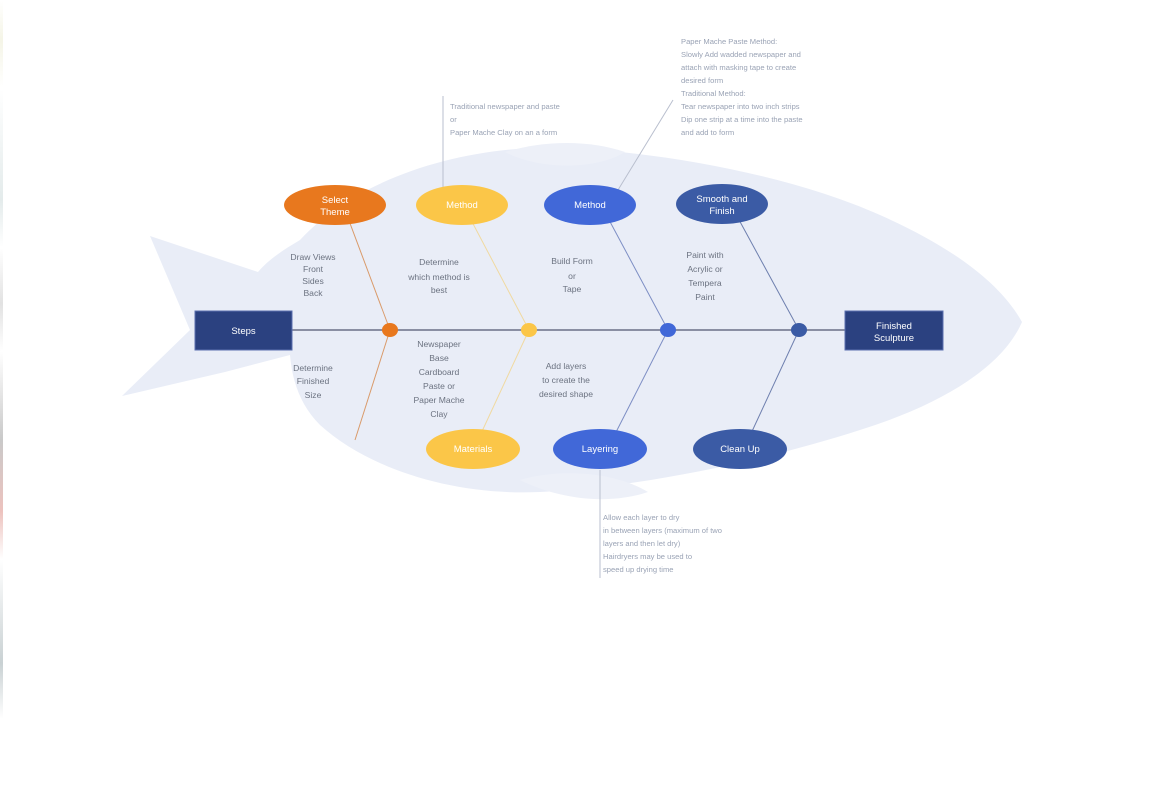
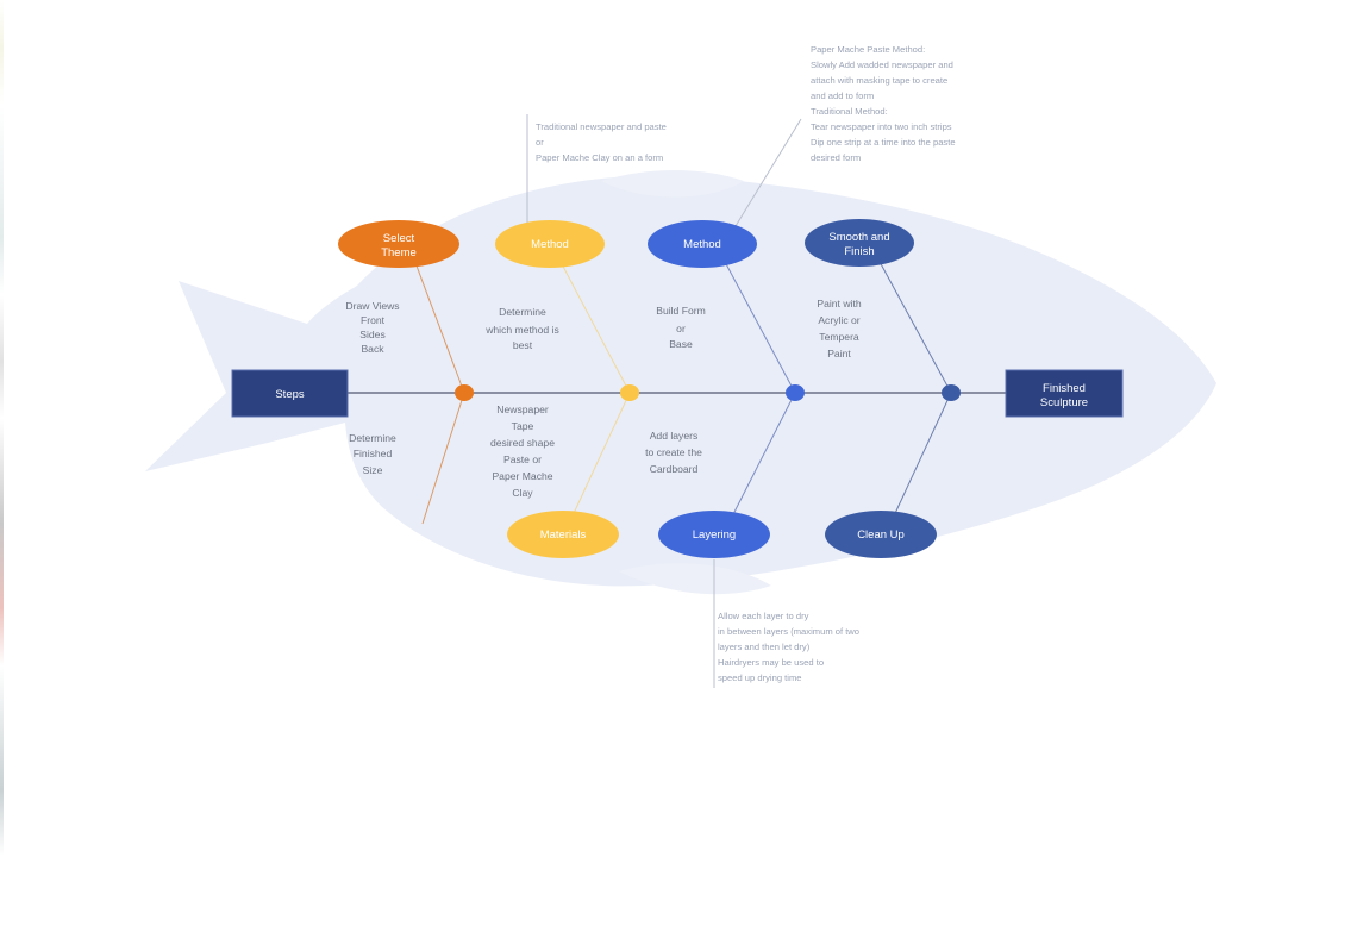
  Steps
  Finished
  Sculpture
  Select
  Theme
  Method
  Method
  Smooth and
  Finish
  Materials
  Layering
  Clean Up
  Draw Views
  Front
  Sides
  Back
  Determine
  Finished
  Size
  Determine
  which method is
  best
  Newspaper
- Base
+ Tape
- Cardboard
+ desired shape
  Paste or
  Paper Mache
  Clay
  Build Form
  or
- Tape
+ Base
  Add layers
  to create the
- desired shape
+ Cardboard
  Paint with
  Acrylic or
  Tempera
  Paint
  Traditional newspaper and paste
  or
  Paper Mache Clay on an a form
  Paper Mache Paste Method:
  Slowly Add wadded newspaper and
  attach with masking tape to create
- desired form
+ and add to form
  Traditional Method:
  Tear newspaper into two inch strips
  Dip one strip at a time into the paste
- and add to form
+ desired form
  Allow each layer to dry
  in between layers (maximum of two
  layers and then let dry)
  Hairdryers may be used to
  speed up drying time
